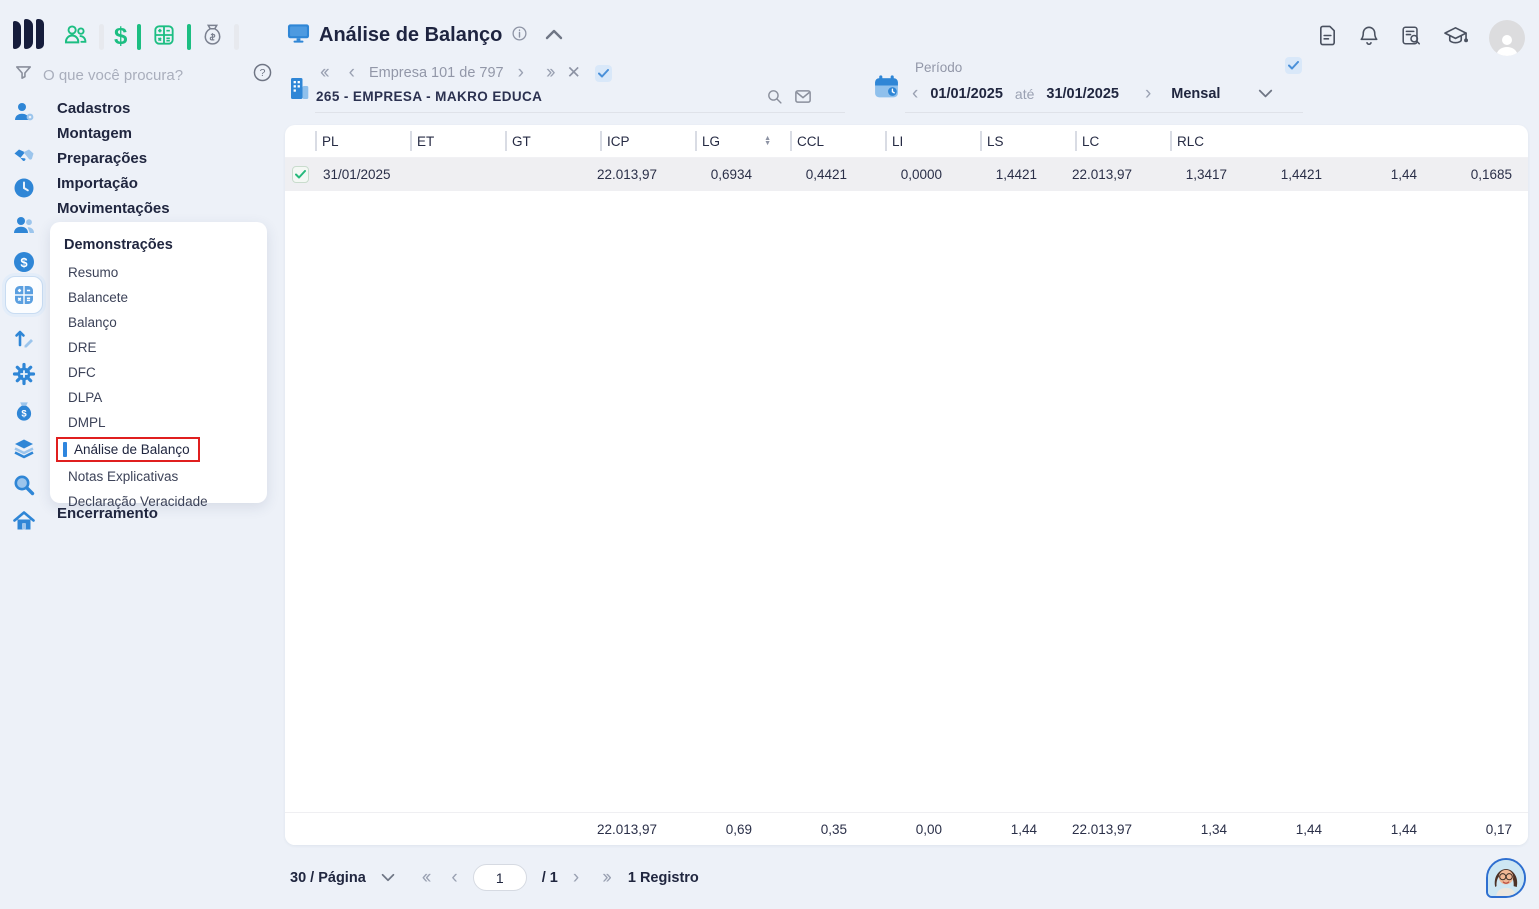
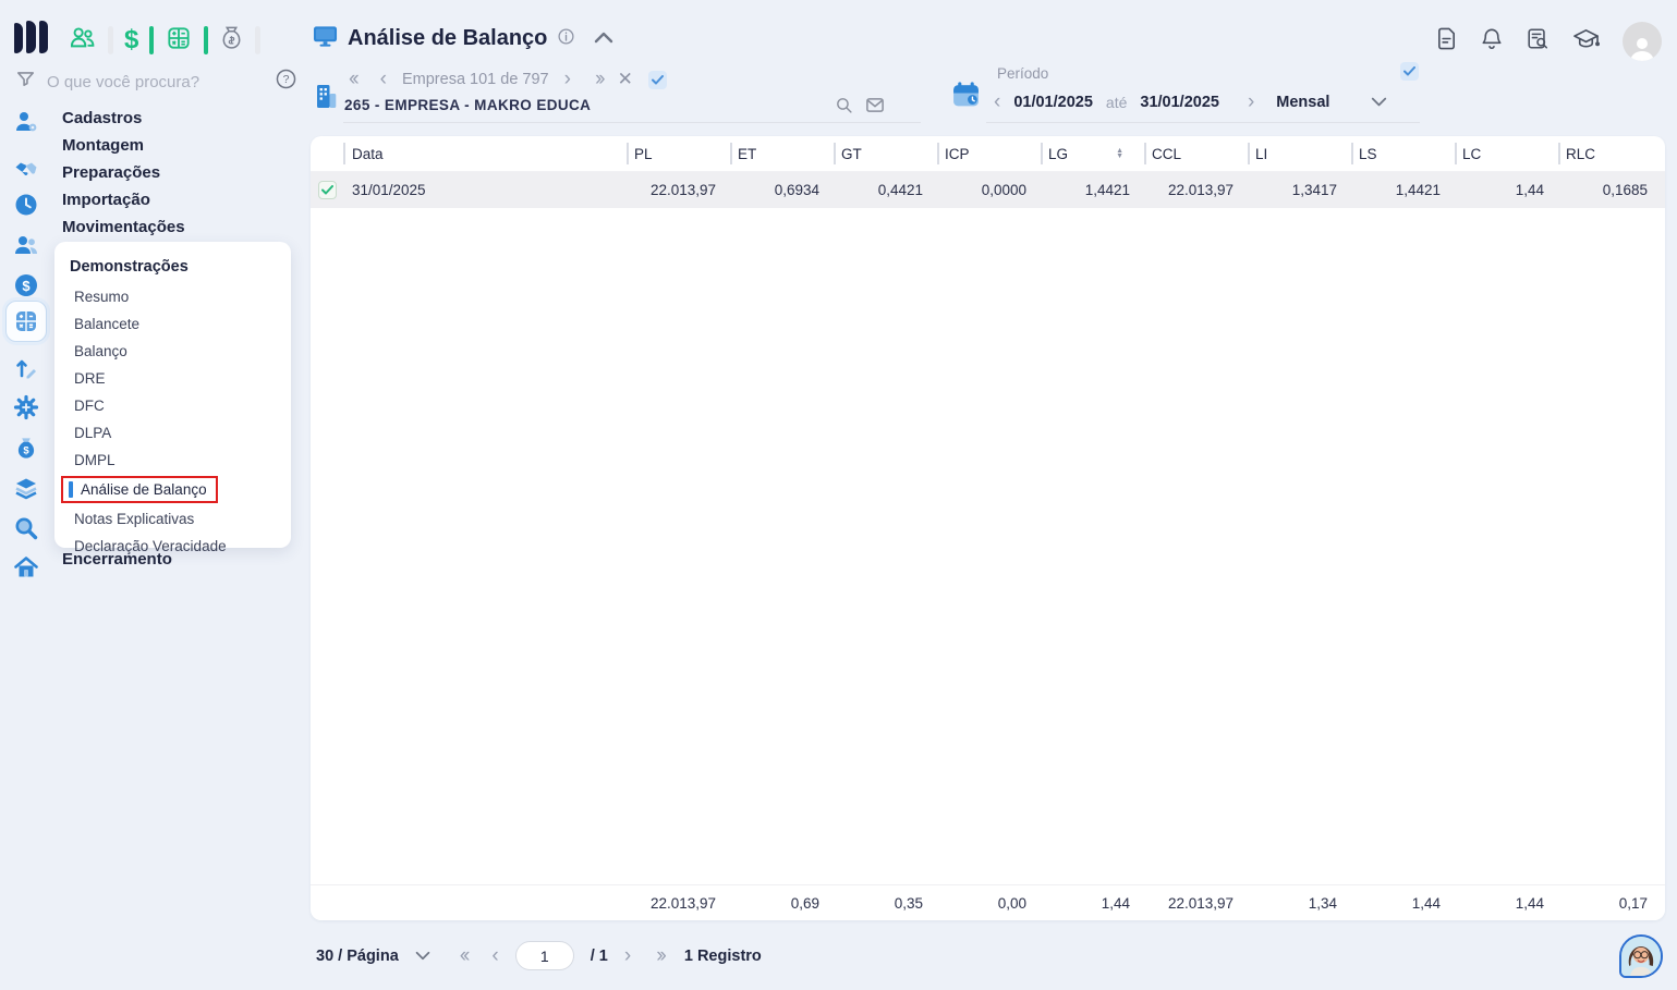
  $
  O que você procura?
  ?
  $
  $
  Cadastros
  Montagem
  Preparações
  Importação
  Movimentações
  Demonstrações
  Resumo
  Balancete
  Balanço
  DRE
  DFC
  DLPA
  DMPL
  Análise de Balanço
  Notas Explicativas
  Declaração Veracidade
  Encerramento
  Análise de Balanço
  ‹‹
  ‹
  Empresa 101 de 797
  ›
  ››
  ✕
  265 - EMPRESA - MAKRO EDUCA
  Período
  ‹
  01/01/2025
  até
  31/01/2025
  ›
  Mensal
+ Data
  PL
  ET
  GT
  ICP
  LG
  CCL
  LI
  LS
  LC
  RLC
  31/01/2025
  22.013,97
  0,6934
  0,4421
  0,0000
  1,4421
  22.013,97
  1,3417
  1,4421
  1,44
  0,1685
  22.013,97
  0,69
  0,35
  0,00
  1,44
  22.013,97
  1,34
  1,44
  1,44
  0,17
  30 / Página
  ‹‹
  ‹
  1
  / 1
  ›
  ››
  1 Registro
